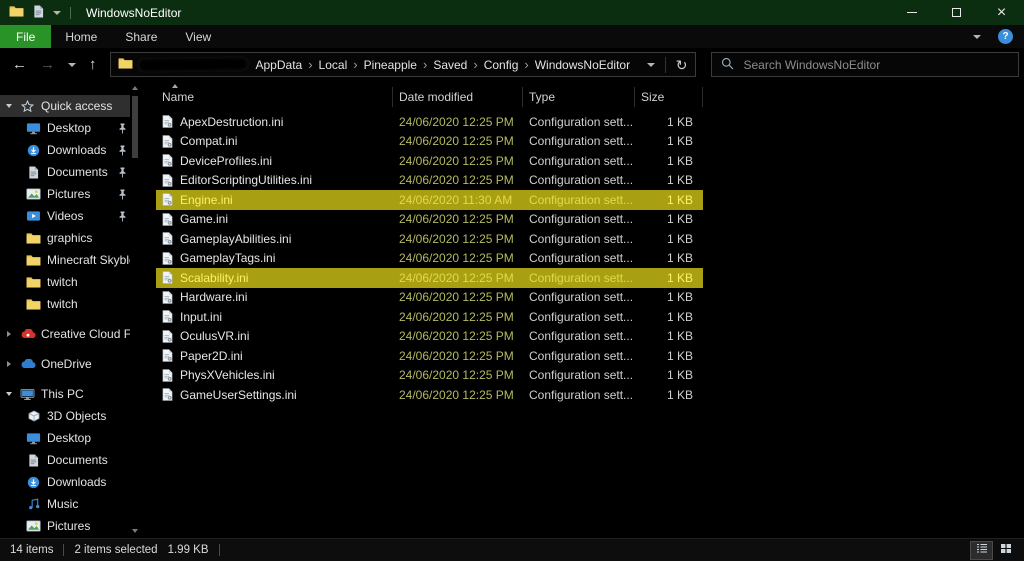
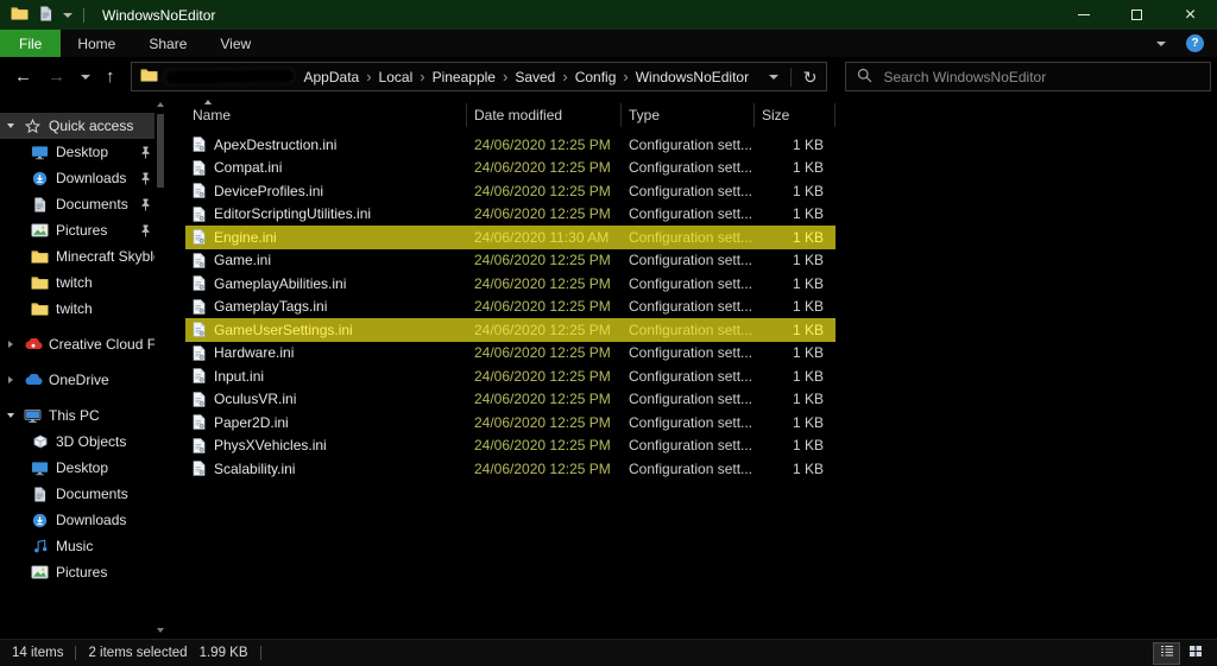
  WindowsNoEditor
  ×
  File
  Home
  Share
  View
  ?
  ←
  →
  ↑
  AppData
  ›
  Local
  ›
  Pineapple
  ›
  Saved
  ›
  Config
  ›
  WindowsNoEditor
  ↻
  Search WindowsNoEditor
  Quick access
  Desktop
  Downloads
  Documents
  Pictures
- Videos
- graphics
  Minecraft Skybl
  twitch
  twitch
  Creative Cloud F
  OneDrive
  This PC
  3D Objects
  Desktop
  Documents
  Downloads
  Music
  Pictures
  Name
  Date modified
  Type
  Size
  ApexDestruction.ini
  24/06/2020 12:25 PM
  Configuration sett...
  1 KB
  Compat.ini
  24/06/2020 12:25 PM
  Configuration sett...
  1 KB
  DeviceProfiles.ini
  24/06/2020 12:25 PM
  Configuration sett...
  1 KB
  EditorScriptingUtilities.ini
  24/06/2020 12:25 PM
  Configuration sett...
  1 KB
  Engine.ini
  24/06/2020 11:30 AM
  Configuration sett...
  1 KB
  Game.ini
  24/06/2020 12:25 PM
  Configuration sett...
  1 KB
  GameplayAbilities.ini
  24/06/2020 12:25 PM
  Configuration sett...
  1 KB
  GameplayTags.ini
  24/06/2020 12:25 PM
  Configuration sett...
  1 KB
- Scalability.ini
+ GameUserSettings.ini
  24/06/2020 12:25 PM
  Configuration sett...
  1 KB
  Hardware.ini
  24/06/2020 12:25 PM
  Configuration sett...
  1 KB
  Input.ini
  24/06/2020 12:25 PM
  Configuration sett...
  1 KB
  OculusVR.ini
  24/06/2020 12:25 PM
  Configuration sett...
  1 KB
  Paper2D.ini
  24/06/2020 12:25 PM
  Configuration sett...
  1 KB
  PhysXVehicles.ini
  24/06/2020 12:25 PM
  Configuration sett...
  1 KB
- GameUserSettings.ini
+ Scalability.ini
  24/06/2020 12:25 PM
  Configuration sett...
  1 KB
  14 items
  2 items selected
  1.99 KB
